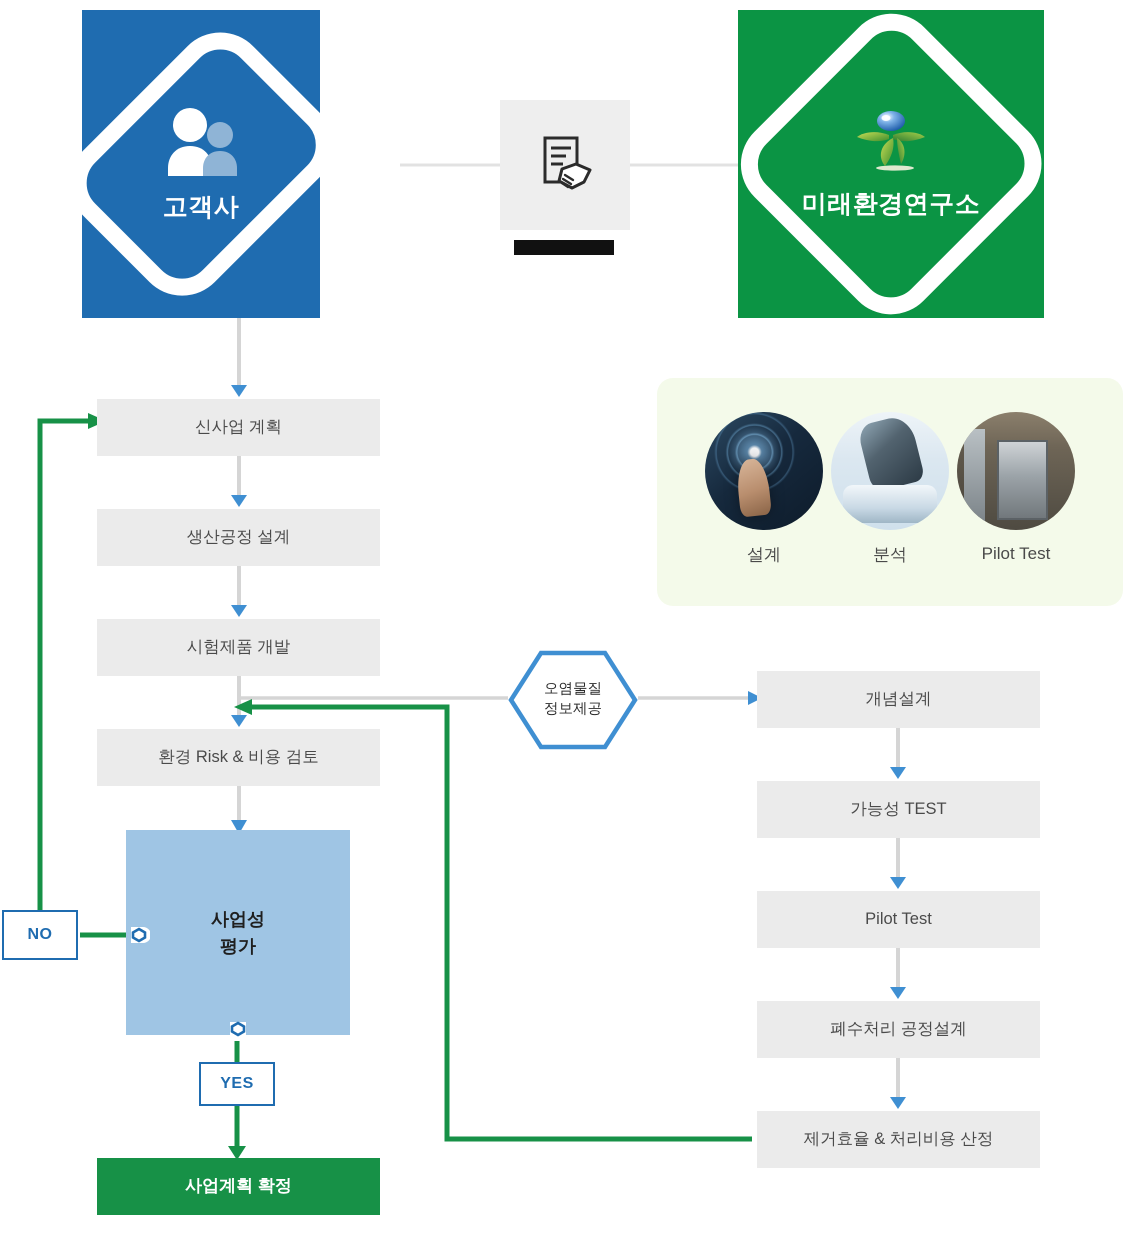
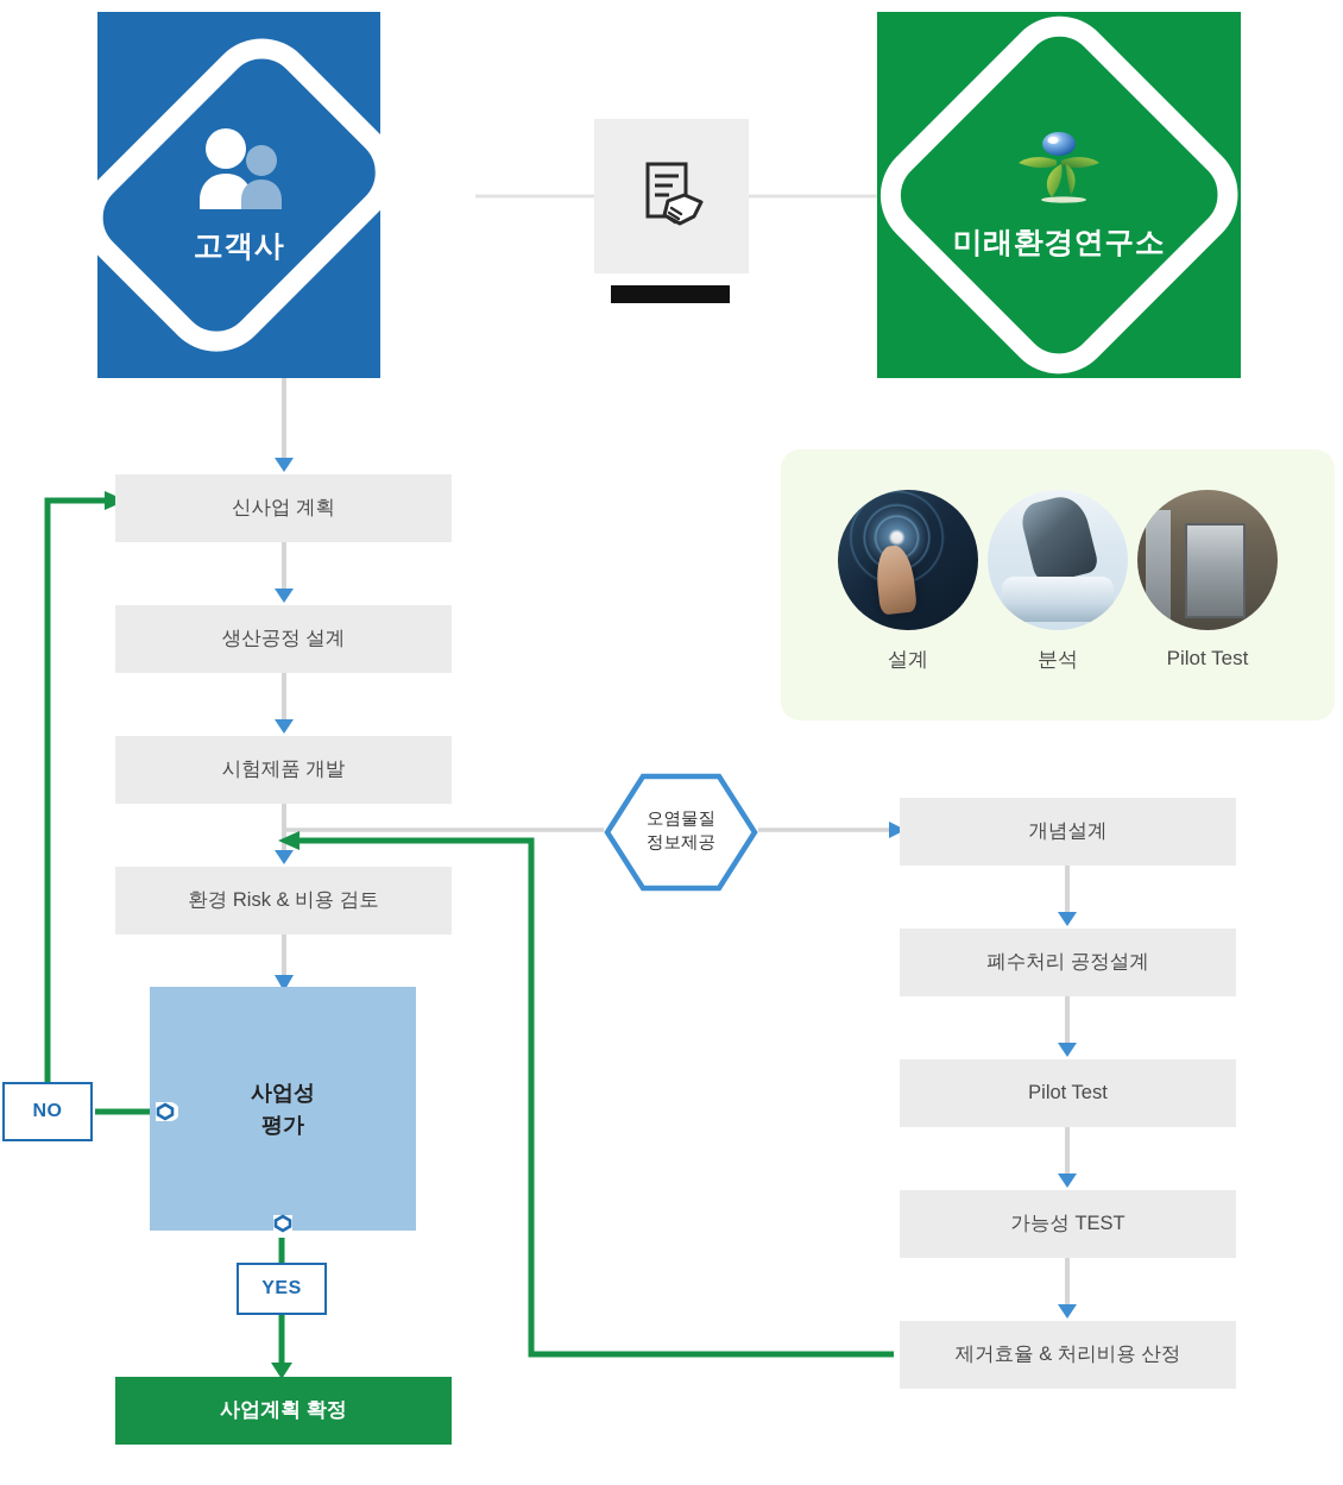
  고객사
  미래환경연구소
  신사업 계획
  생산공정 설계
  시험제품 개발
  환경 Risk & 비용 검토
  사업성
  평가
  NO
  YES
  사업계획 확정
  오염물질
  정보제공
  개념설계
- 가능성 TEST
+ 폐수처리 공정설계
  Pilot Test
- 폐수처리 공정설계
+ 가능성 TEST
  제거효율 & 처리비용 산정
  설계
  분석
  Pilot Test
